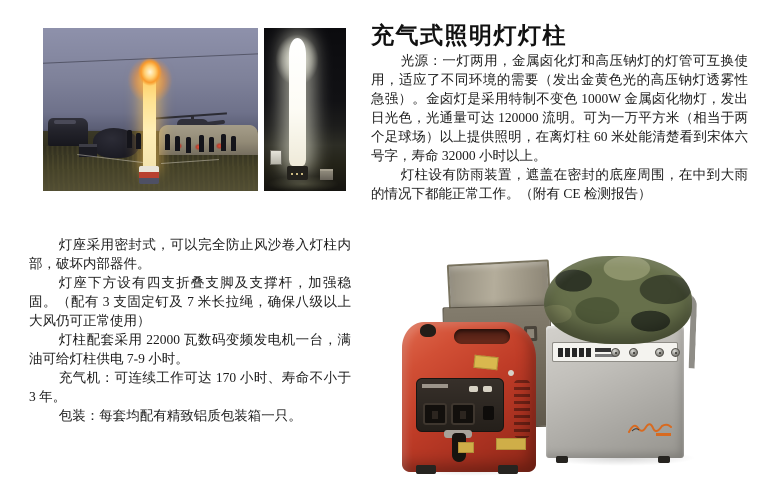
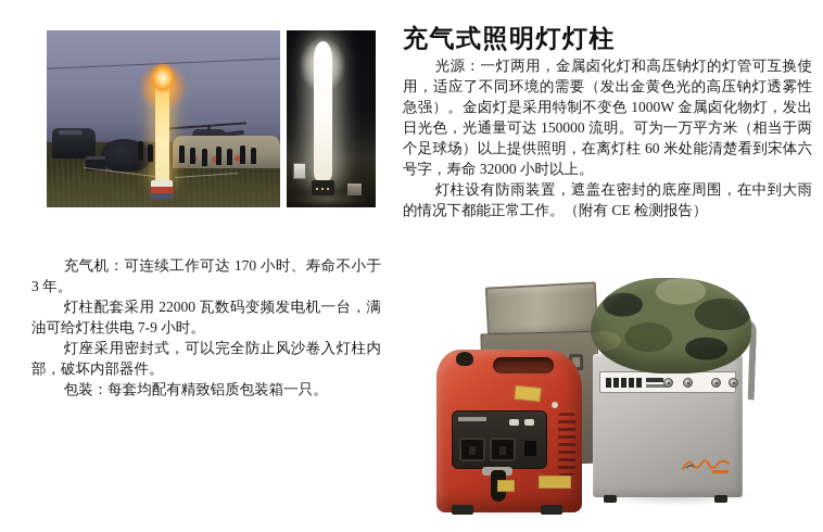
  充气式照明灯灯柱
- 光源：一灯两用，金属卤化灯和高压钠灯的灯管可互换使用，适应了不同环境的需要（发出金黄色光的高压钠灯透雾性急强）。金卤灯是采用特制不变色 1000W 金属卤化物灯，发出日光色，光通量可达 120000 流明。可为一万平方米（相当于两个足球场）以上提供照明，在离灯柱 60 米处能清楚看到宋体六号字，寿命 32000 小时以上。
+ 光源：一灯两用，金属卤化灯和高压钠灯的灯管可互换使用，适应了不同环境的需要（发出金黄色光的高压钠灯透雾性急强）。金卤灯是采用特制不变色 1000W 金属卤化物灯，发出日光色，光通量可达 150000 流明。可为一万平方米（相当于两个足球场）以上提供照明，在离灯柱 60 米处能清楚看到宋体六号字，寿命 32000 小时以上。
  灯柱设有防雨装置，遮盖在密封的底座周围，在中到大雨的情况下都能正常工作。（附有 CE 检测报告）
- 灯座采用密封式，可以完全防止风沙卷入灯柱内部，破坏内部器件。
+ 充气机：可连续工作可达 170 小时、寿命不小于 3 年。
- 灯座下方设有四支折叠支脚及支撑杆，加强稳固。（配有 3 支固定钉及 7 米长拉绳，确保八级以上大风仍可正常使用）
  灯柱配套采用 22000 瓦数码变频发电机一台，满油可给灯柱供电 7-9 小时。
- 充气机：可连续工作可达 170 小时、寿命不小于 3 年。
+ 灯座采用密封式，可以完全防止风沙卷入灯柱内部，破坏内部器件。
  包装：每套均配有精致铝质包装箱一只。
